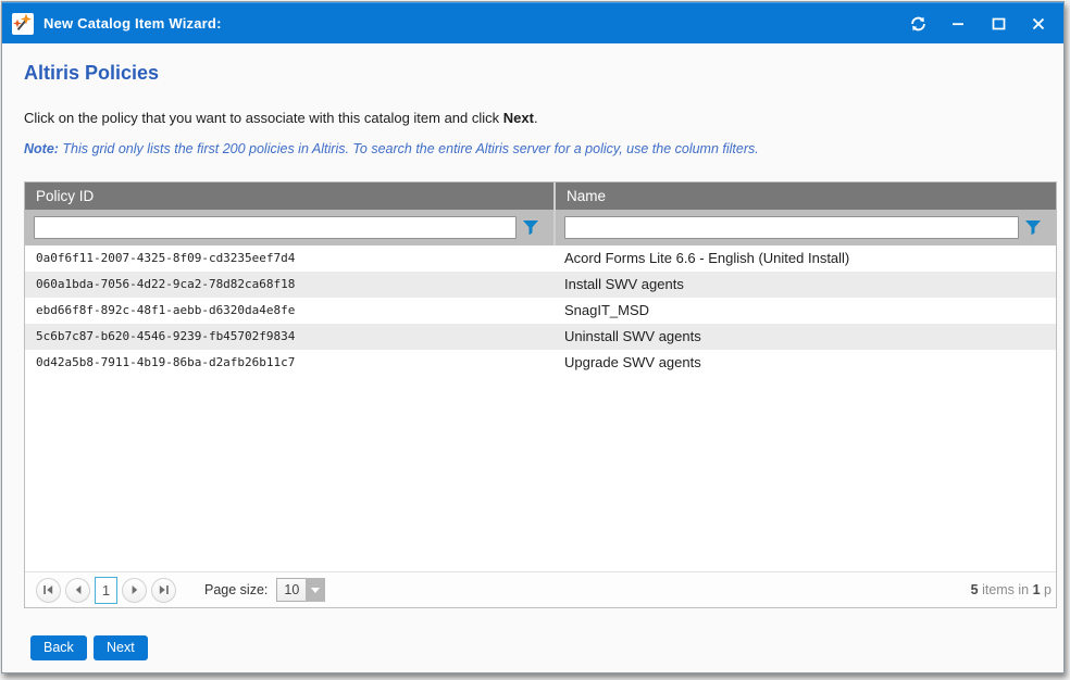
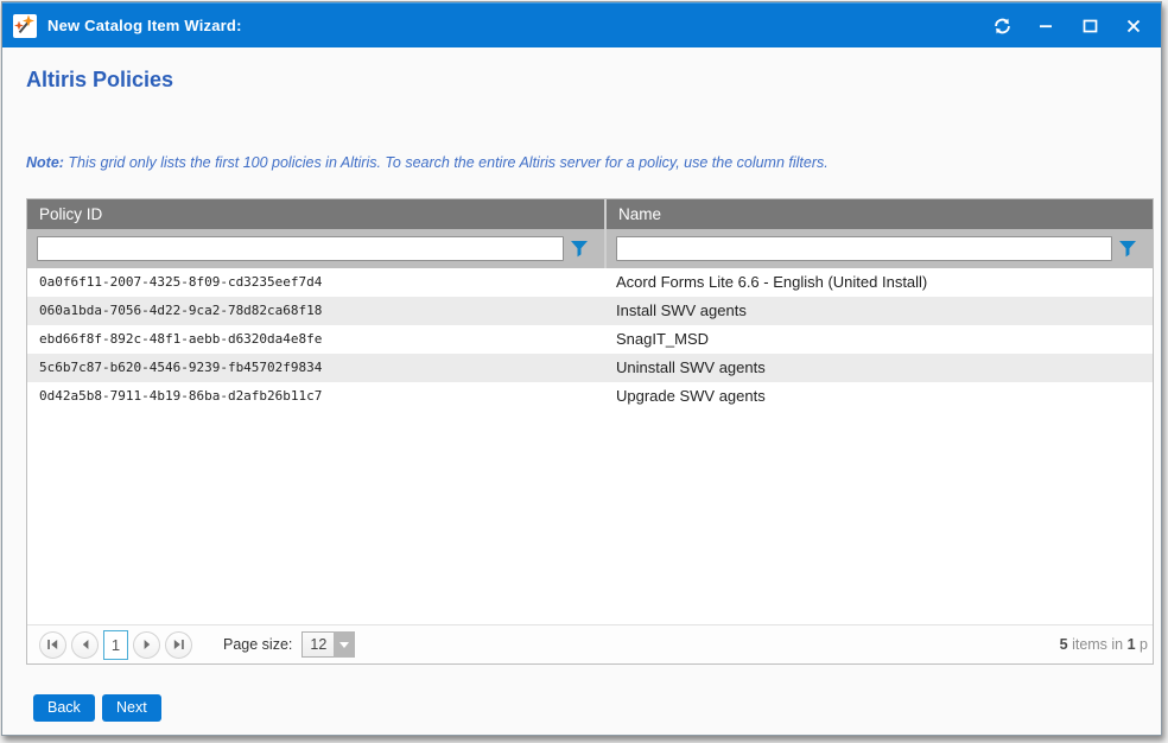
  New Catalog Item Wizard:
  Altiris Policies
- Click on the policy that you want to associate with this catalog item and click Next.
- Note: This grid only lists the first 200 policies in Altiris. To search the entire Altiris server for a policy, use the column filters.
+ Note: This grid only lists the first 100 policies in Altiris. To search the entire Altiris server for a policy, use the column filters.
  Policy ID
  Name
  0a0f6f11-2007-4325-8f09-cd3235eef7d4
  Acord Forms Lite 6.6 - English (United Install)
  060a1bda-7056-4d22-9ca2-78d82ca68f18
  Install SWV agents
  ebd66f8f-892c-48f1-aebb-d6320da4e8fe
  SnagIT_MSD
  5c6b7c87-b620-4546-9239-fb45702f9834
  Uninstall SWV agents
  0d42a5b8-7911-4b19-86ba-d2afb26b11c7
  Upgrade SWV agents
  1
  Page size:
- 10
+ 12
  5 items in 1 p
  Back
  Next
